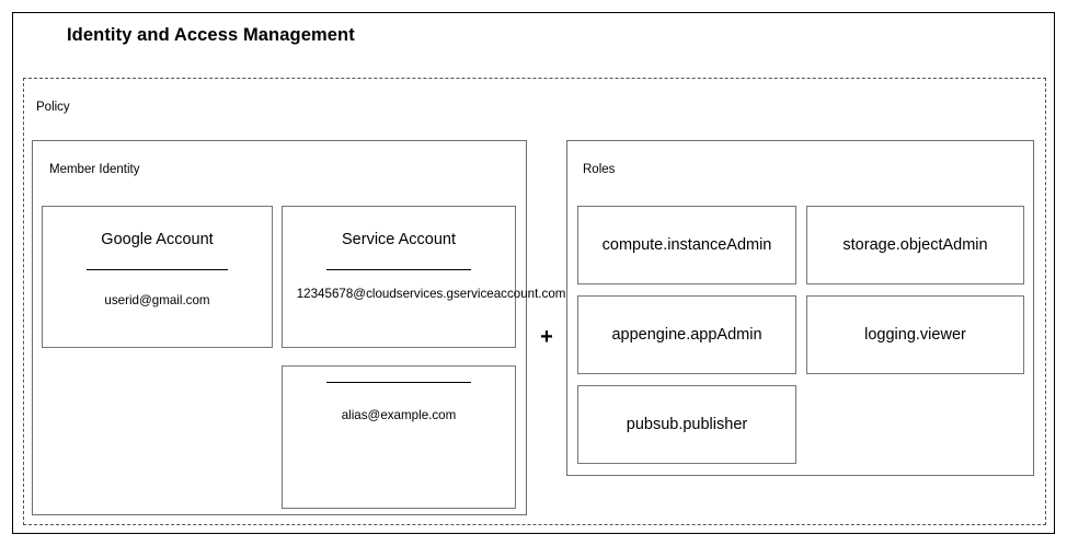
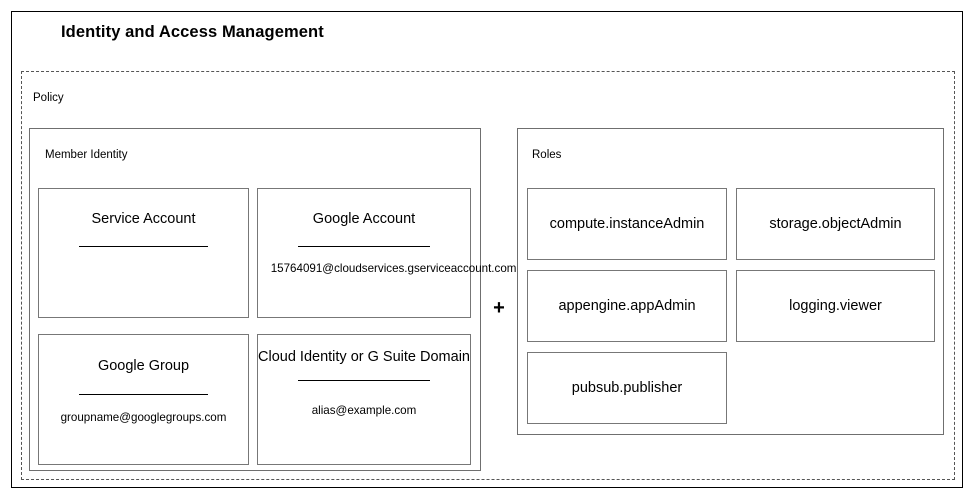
  Identity and Access Management
  Policy
  Member Identity
- Google Account
+ Service Account
- userid@gmail.com
- Service Account
+ Google Account
- 12345678@cloudservices.gserviceaccount.com
+ 15764091@cloudservices.gserviceaccount.com
+ Google Group
+ groupname@googlegroups.com
+ Cloud Identity or G Suite Domain
  alias@example.com
  +
  Roles
  compute.instanceAdmin
  storage.objectAdmin
  appengine.appAdmin
  logging.viewer
  pubsub.publisher
